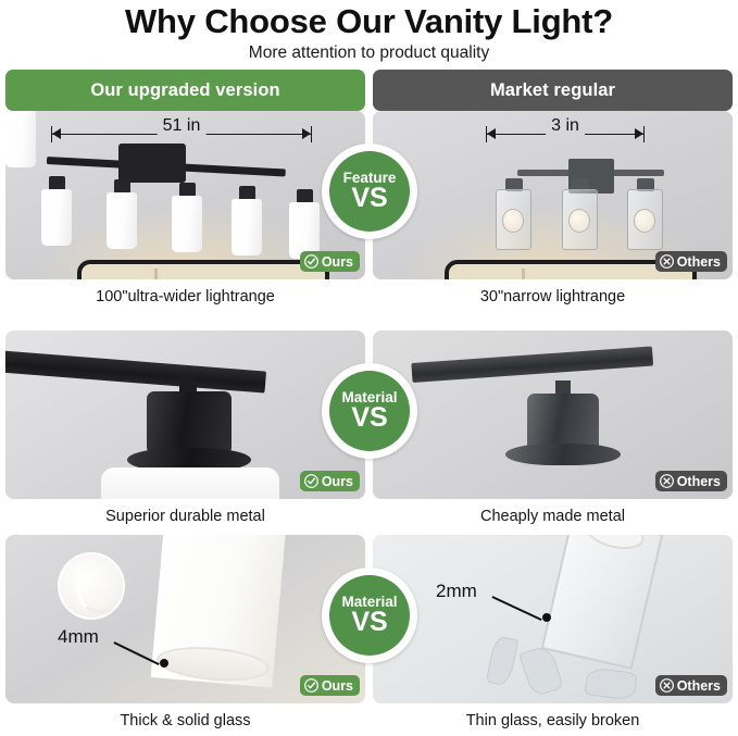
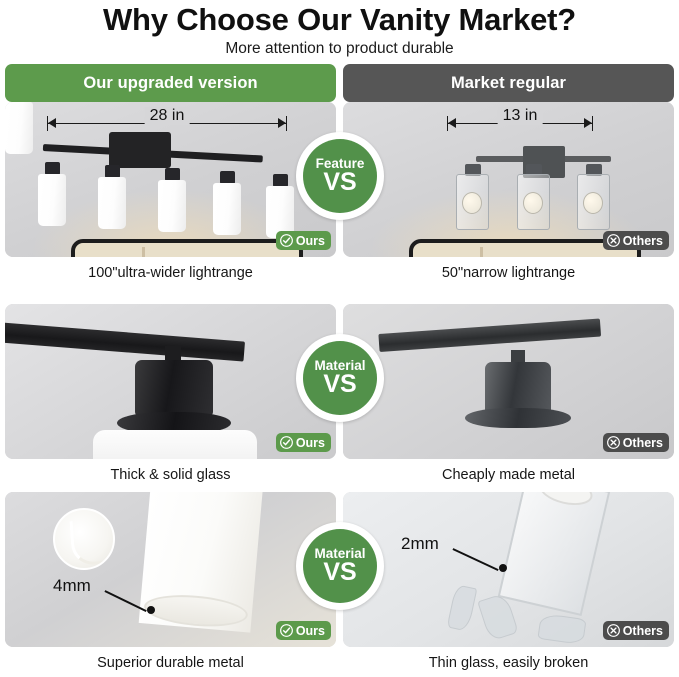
- Why Choose Our Vanity Light?
+ Why Choose Our Vanity Market?
- More attention to product quality
+ More attention to product durable
  Our upgraded version
  Market regular
- 51 in
+ 28 in
  Ours
- 3 in
+ 13 in
  Others
  Feature
  VS
  100"ultra-wider lightrange
- 30"narrow lightrange
+ 50"narrow lightrange
  Ours
  Others
  Material
  VS
- Superior durable metal
+ Thick & solid glass
  Cheaply made metal
  4mm
  Ours
  2mm
  Others
  Material
  VS
- Thick & solid glass
+ Superior durable metal
  Thin glass, easily broken
